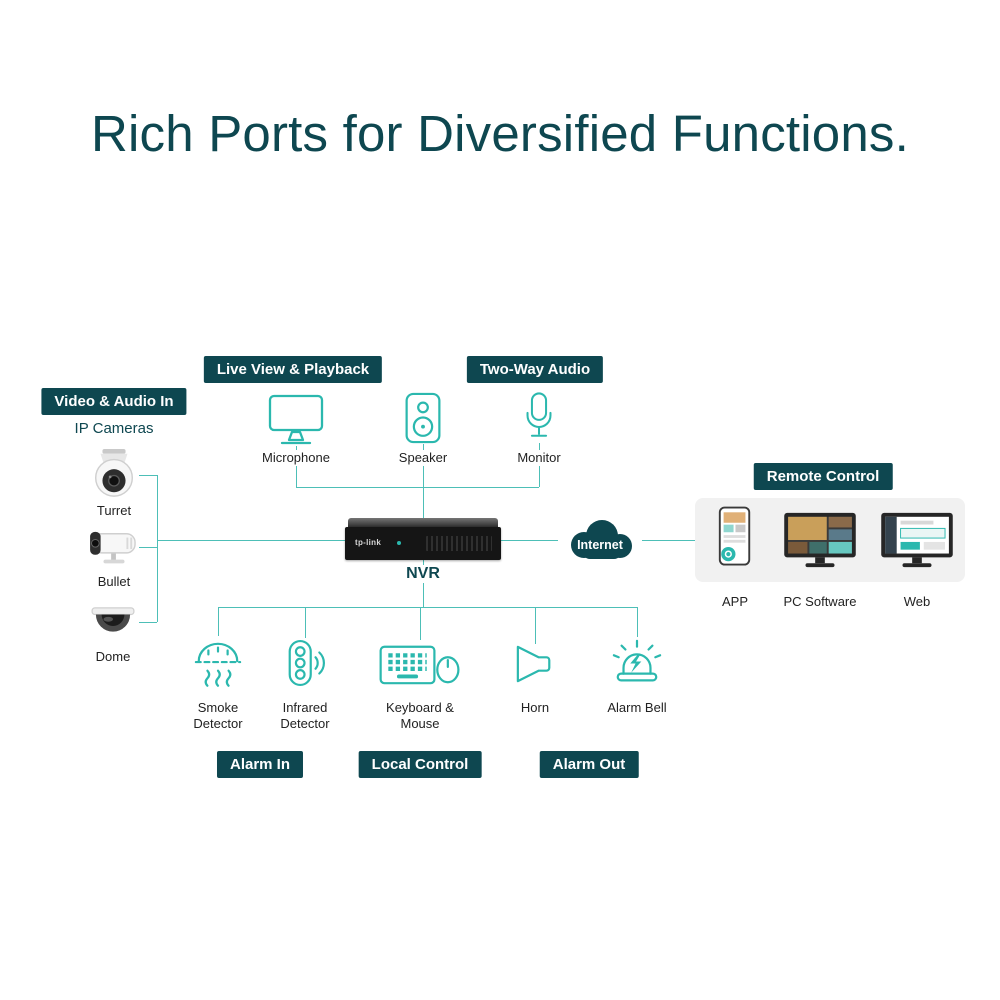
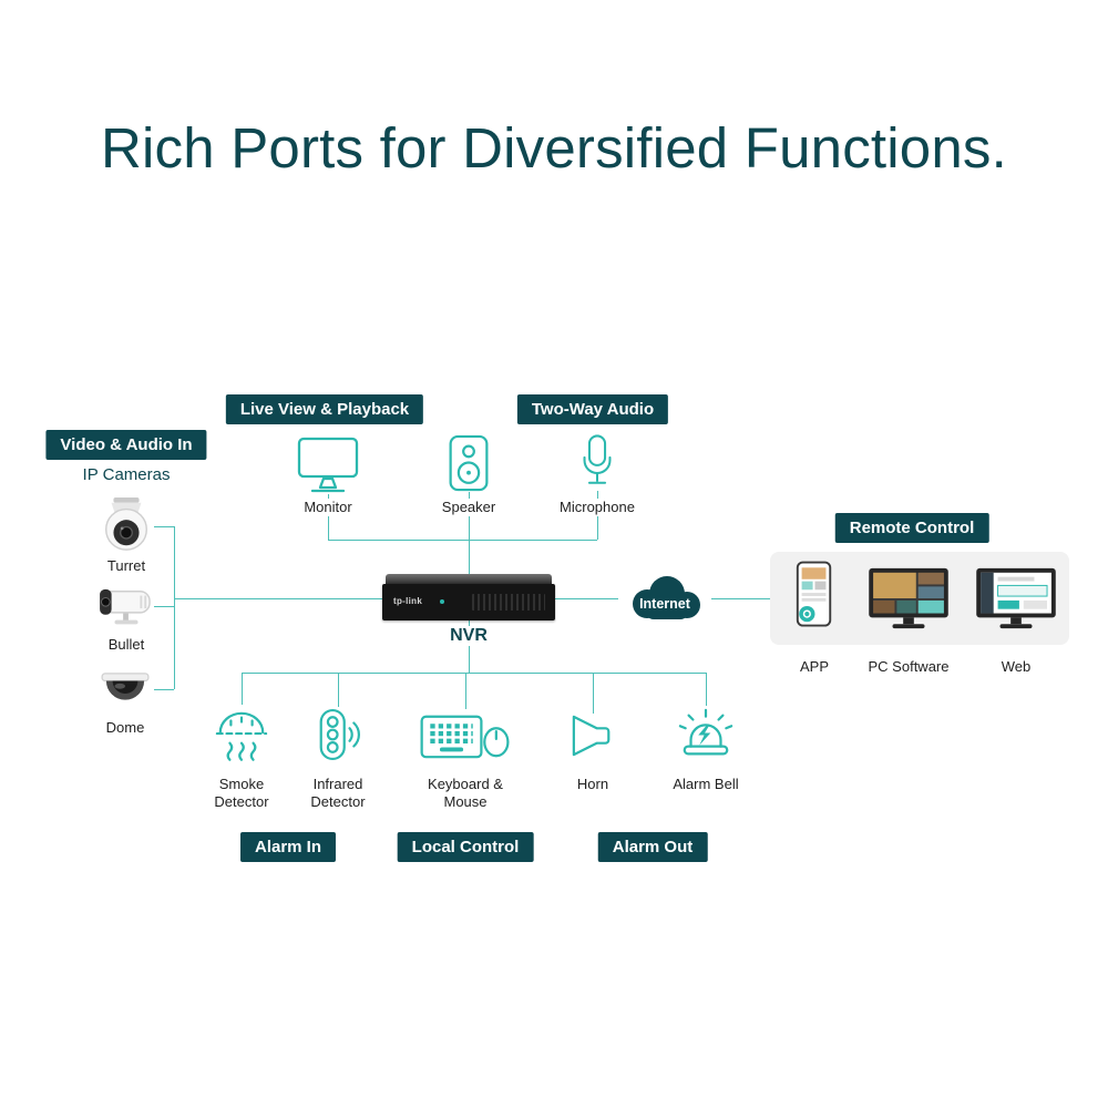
  Rich Ports for Diversified Functions.
  Live View & Playback
  Two-Way Audio
  Video & Audio In
  Remote Control
  Alarm In
  Local Control
  Alarm Out
  IP Cameras
  Turret
  Bullet
  Dome
- Microphone
+ Monitor
  Speaker
- Monitor
+ Microphone
  tp-link
  NVR
  Internet
  APP
  PC Software
  Web
  Smoke Detector
  Infrared Detector
  Keyboard & Mouse
  Horn
  Alarm Bell
